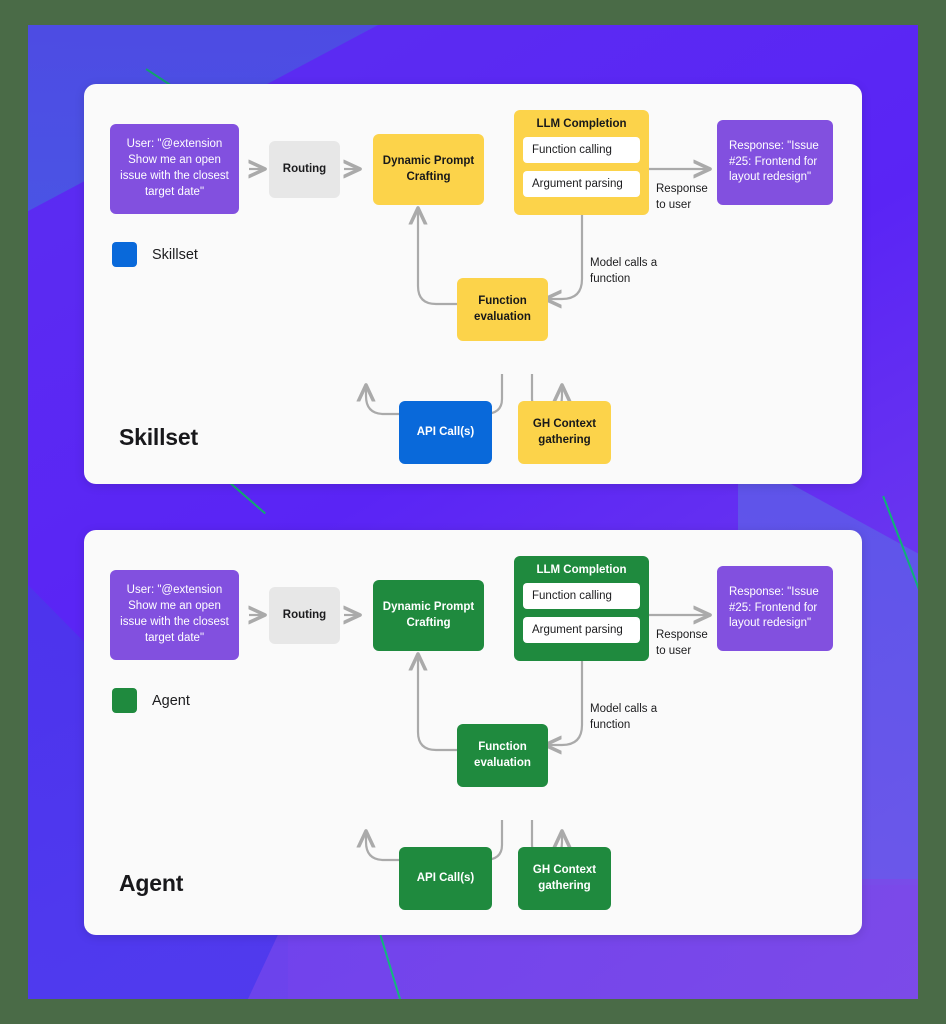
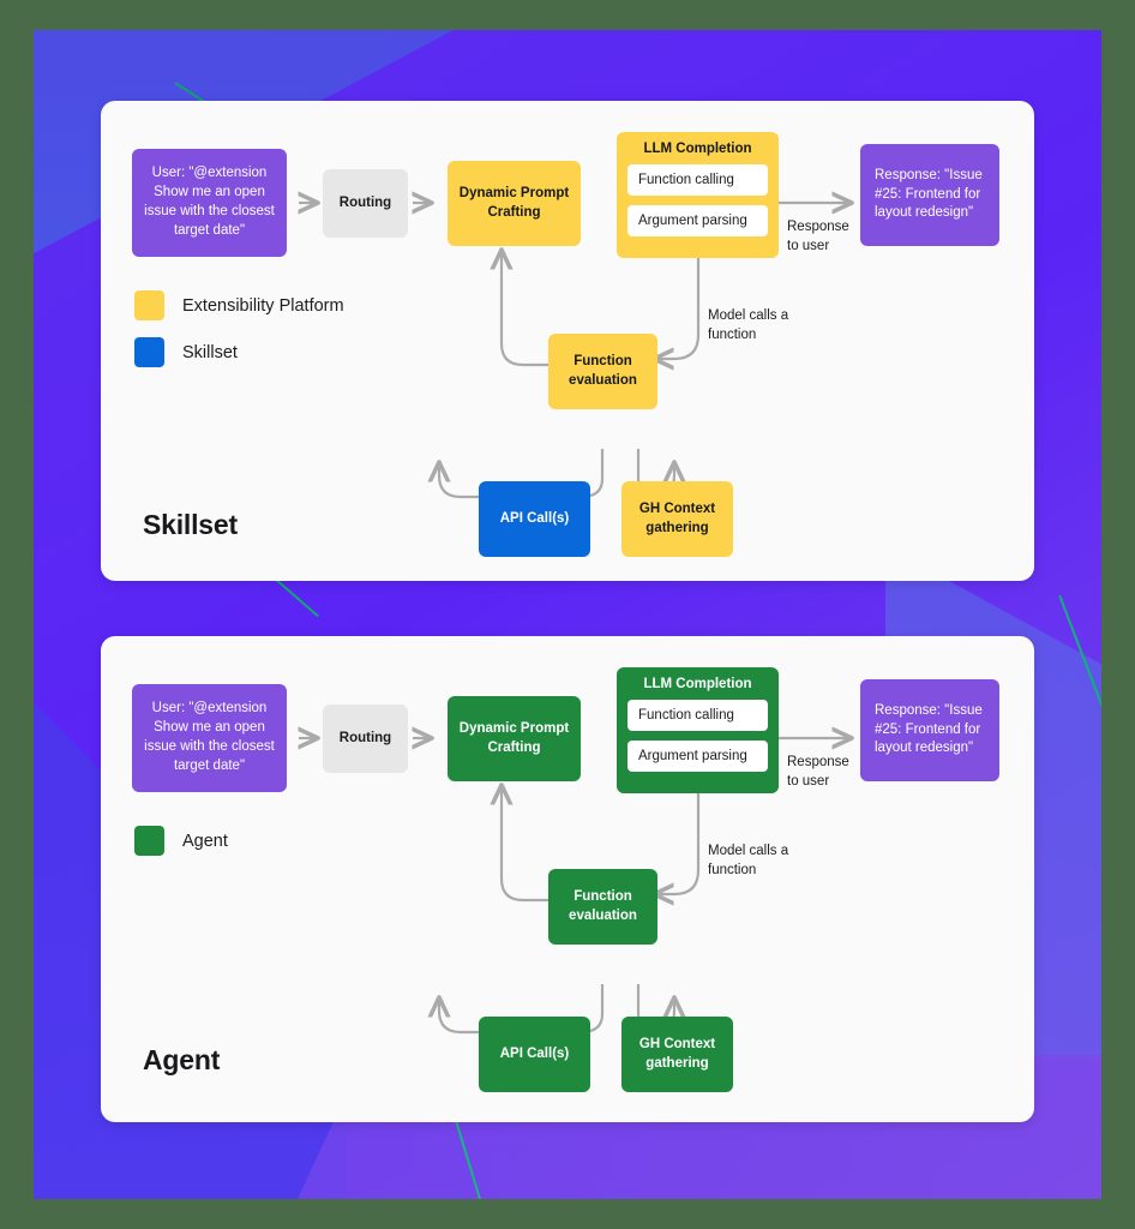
  User: "@extension Show me an open issue with the closest target date"
  Routing
  Dynamic Prompt Crafting
  LLM Completion
  Function calling
  Argument parsing
  Response to user
  Response: "Issue #25: Frontend for layout redesign"
  Model calls a function
  Function evaluation
  API Call(s)
  GH Context gathering
+ Extensibility Platform
  Skillset
  Skillset
  User: "@extension Show me an open issue with the closest target date"
  Routing
  Dynamic Prompt Crafting
  LLM Completion
  Function calling
  Argument parsing
  Response to user
  Response: "Issue #25: Frontend for layout redesign"
  Model calls a function
  Function evaluation
  API Call(s)
  GH Context gathering
  Agent
  Agent
